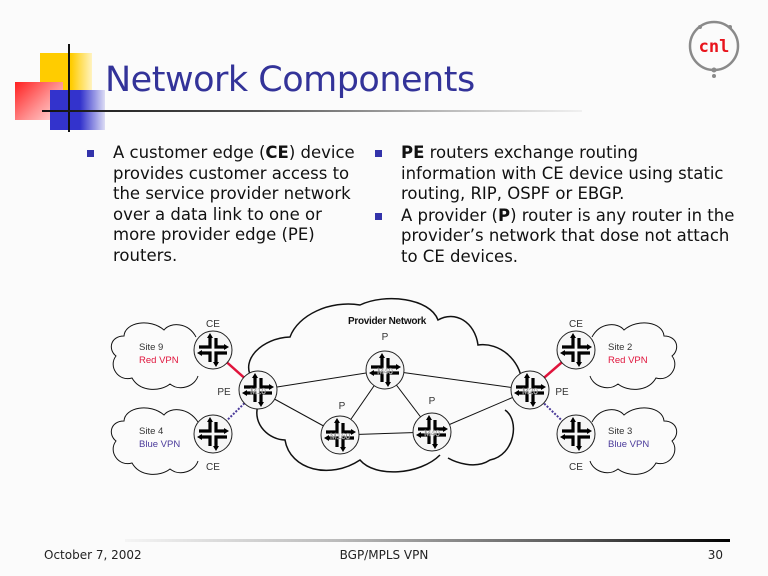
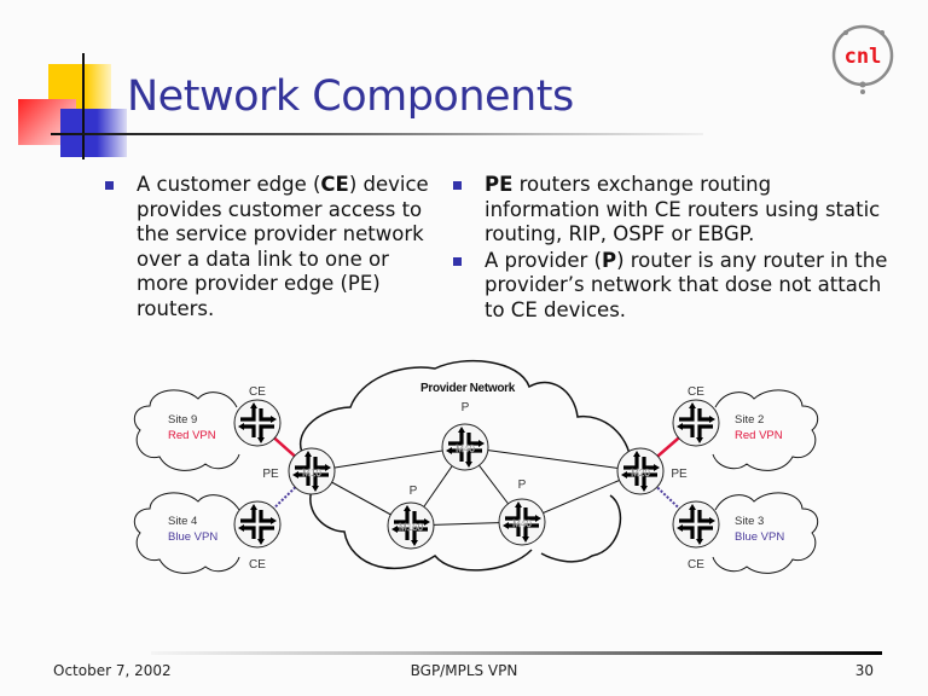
  Network Components
  cnl
  A customer edge (CE) device provides customer access to the service provider network over a data link to one or more provider edge (PE) routers.
- PE routers exchange routing information with CE device using static routing, RIP, OSPF or EBGP.
+ PE routers exchange routing information with CE routers using static routing, RIP, OSPF or EBGP.
  A provider (P) router is any router in the provider’s network that dose not attach to CE devices.
  Provider Network
  CE
  CE
  CE
  CE
  M10
  PE
  M20
  PE
  M40
  P
  M160
  P
  M40
  P
  Site 9
  Red VPN
  Site 2
  Red VPN
  Site 3
  Blue VPN
  Site 4
  Blue VPN
  October 7, 2002
  BGP/MPLS VPN
  30
